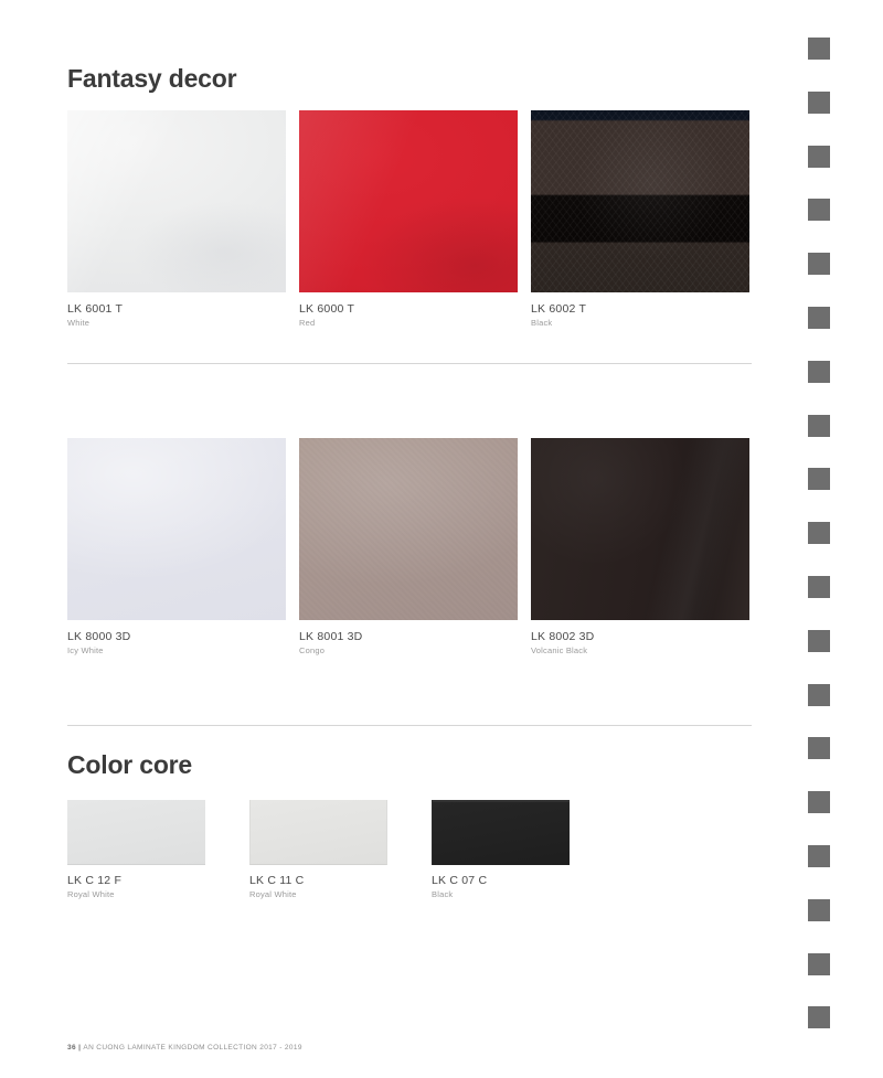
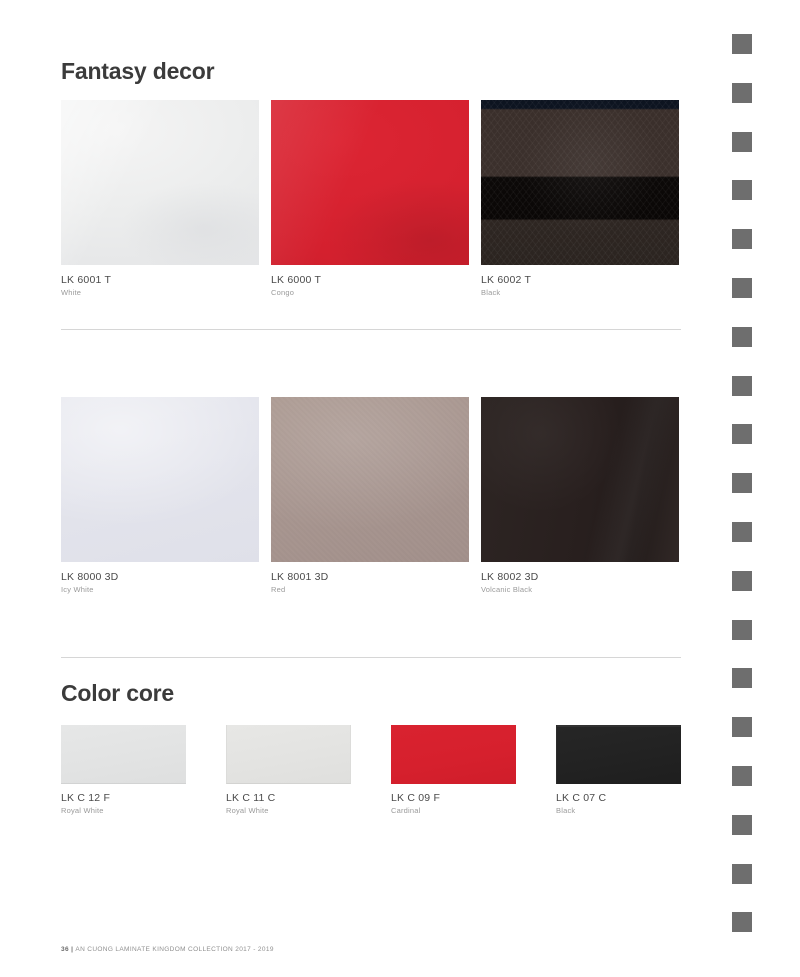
  Fantasy decor
  LK 6001 T
  White
  LK 6000 T
- Red
+ Congo
  LK 6002 T
  Black
  LK 8000 3D
  Icy White
  LK 8001 3D
- Congo
+ Red
  LK 8002 3D
  Volcanic Black
  Color core
  LK C 12 F
  Royal White
  LK C 11 C
  Royal White
+ LK C 09 F
+ Cardinal
  LK C 07 C
  Black
